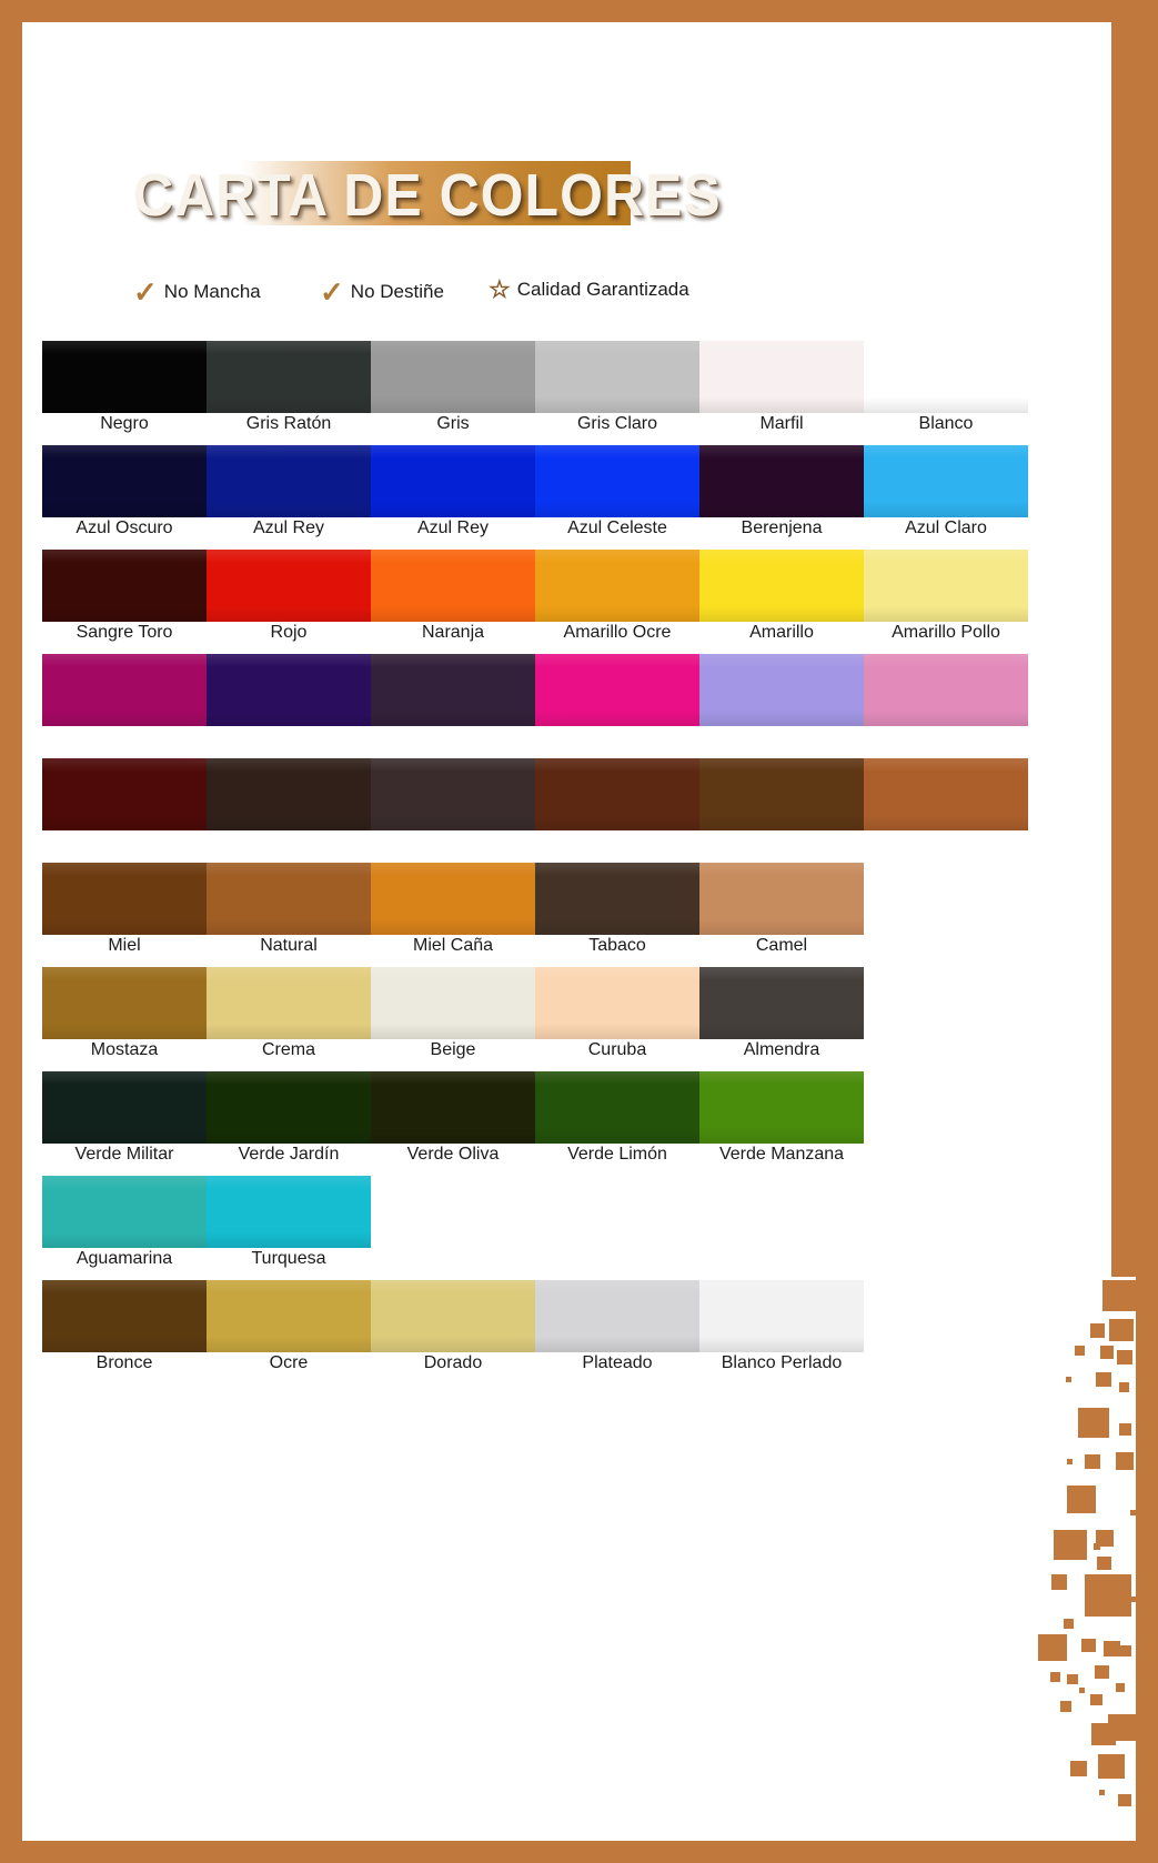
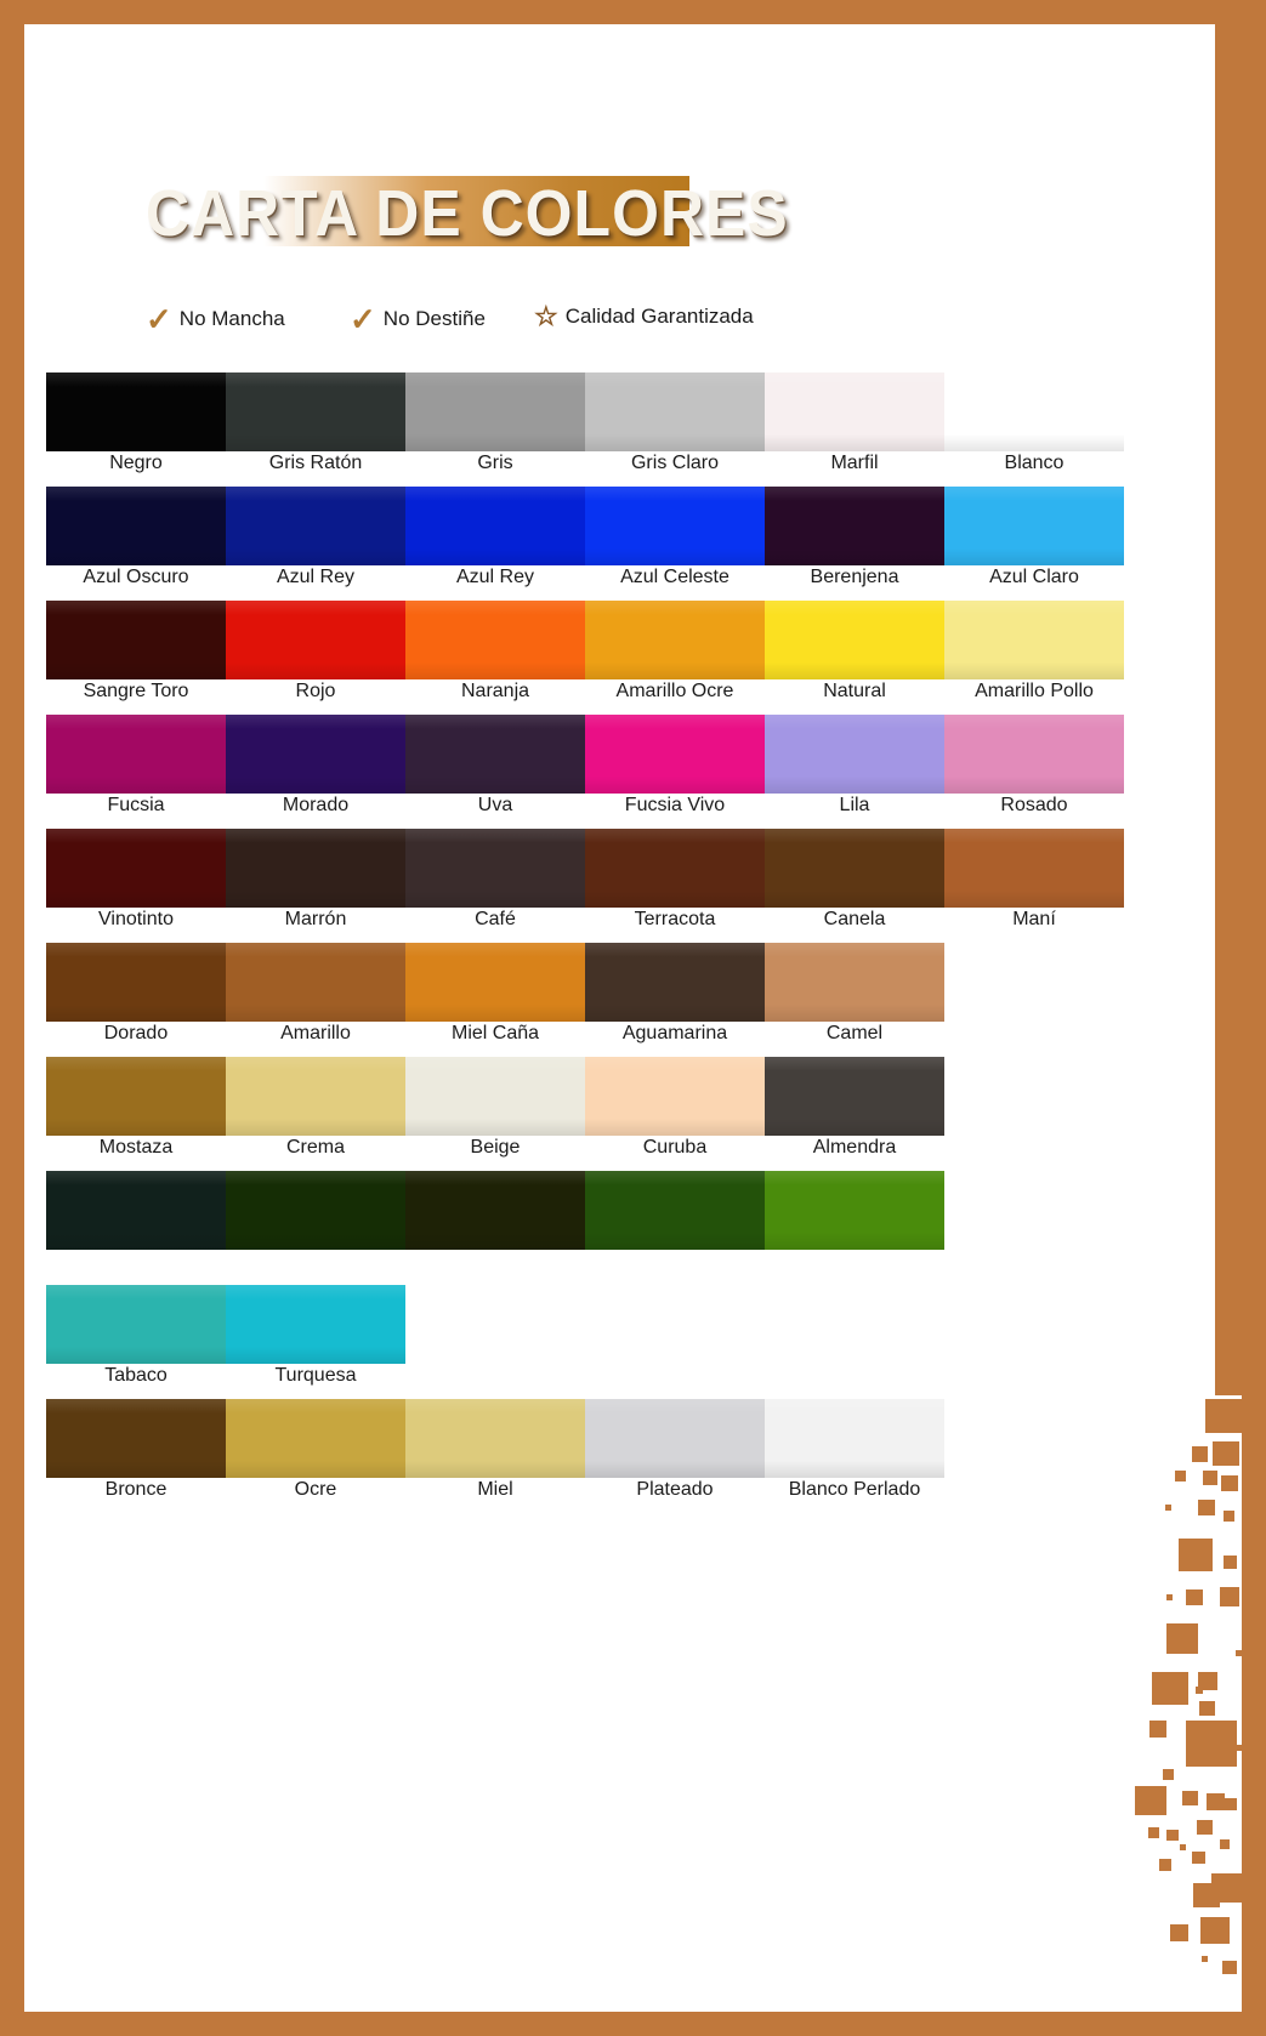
  CARTA DE COLORES
  ✓
  No Mancha
  ✓
  No Destiñe
  ☆
  Calidad Garantizada
  Negro
  Gris Ratón
  Gris
  Gris Claro
  Marfil
  Blanco
  Azul Oscuro
  Azul Rey
  Azul Rey
  Azul Celeste
  Berenjena
  Azul Claro
  Sangre Toro
  Rojo
  Naranja
  Amarillo Ocre
- Amarillo
+ Natural
  Amarillo Pollo
+ Fucsia
+ Morado
+ Uva
+ Fucsia Vivo
+ Lila
+ Rosado
+ Vinotinto
+ Marrón
+ Café
+ Terracota
+ Canela
+ Maní
- Miel
+ Dorado
- Natural
+ Amarillo
  Miel Caña
- Tabaco
+ Aguamarina
  Camel
  Mostaza
  Crema
  Beige
  Curuba
  Almendra
- Verde Militar
- Verde Jardín
- Verde Oliva
- Verde Limón
- Verde Manzana
- Aguamarina
+ Tabaco
  Turquesa
  Bronce
  Ocre
- Dorado
+ Miel
  Plateado
  Blanco Perlado
